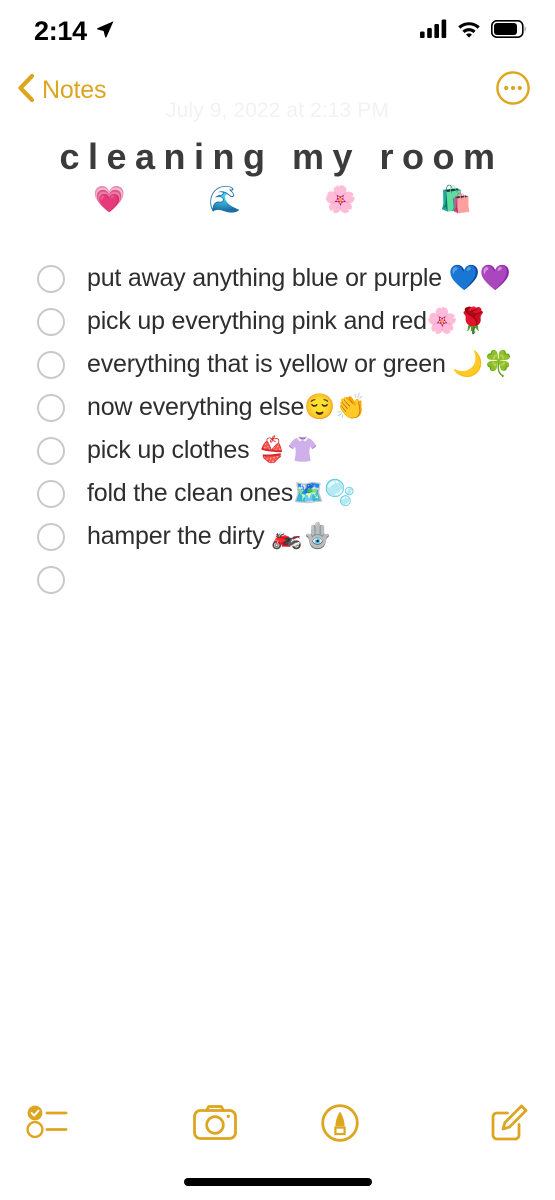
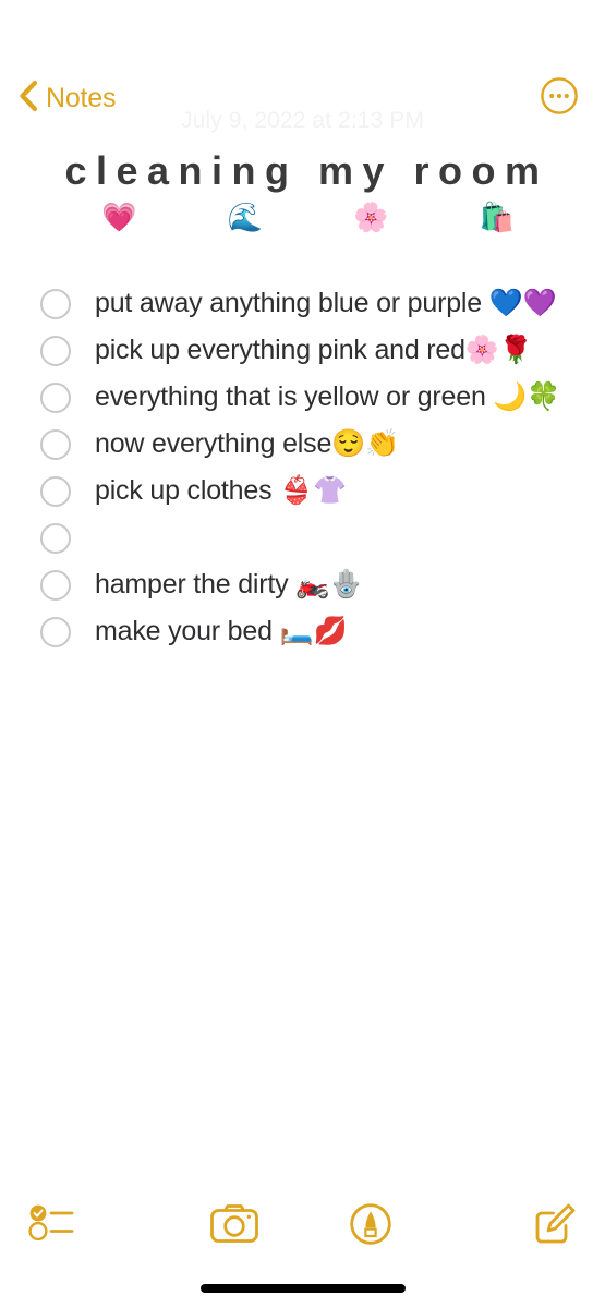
- 2:14
  Notes
  cleaning my room
  💗 🌊 🌸 🛍️
  put away anything blue or purple 💙💜
  pick up everything pink and red🌸🌹
  everything that is yellow or green 🌙🍀
  now everything else😌👏
  pick up clothes 👙👚
- fold the clean ones🗺️🫧
  hamper the dirty 🏍️🪬
+ make your bed 🛏️💋
